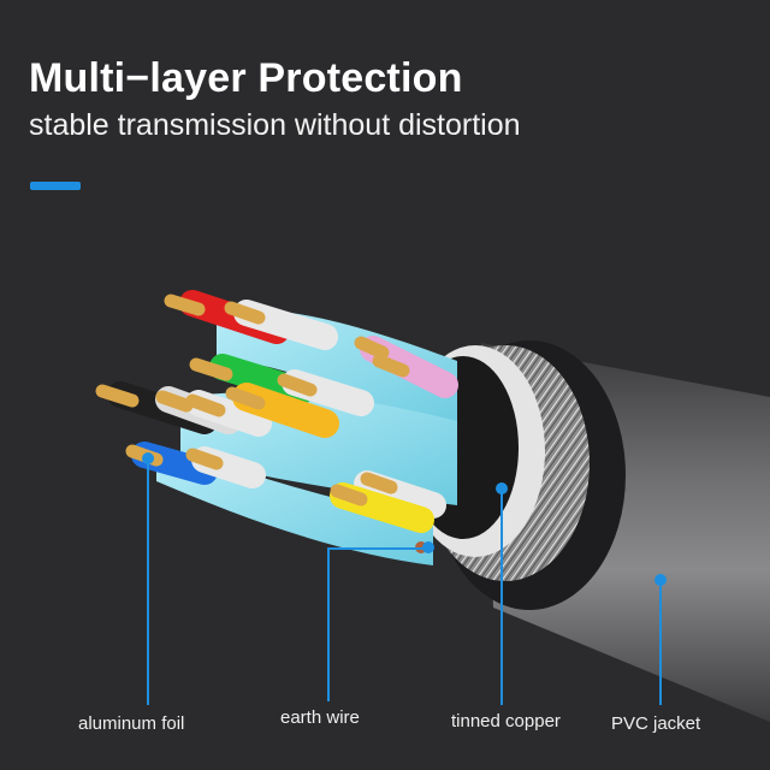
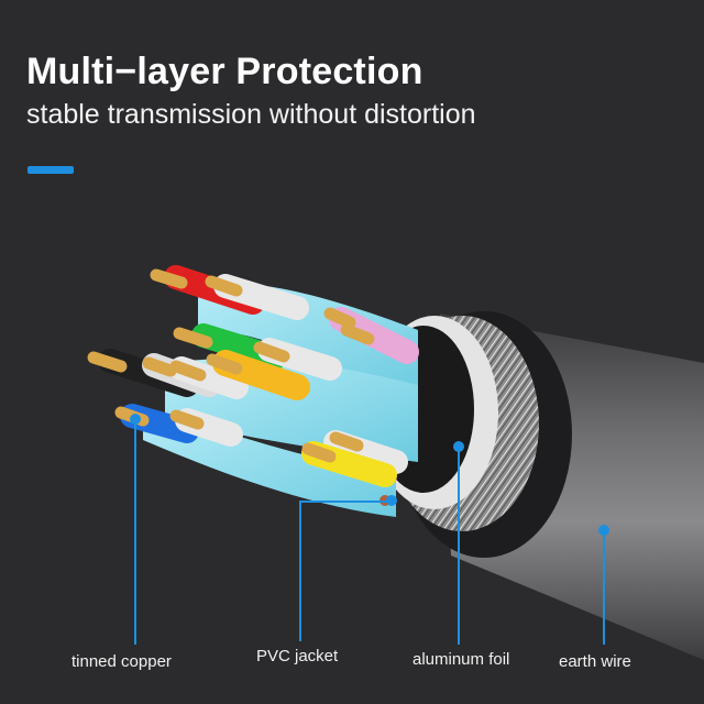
  Multi−layer Protection
  stable transmission without distortion
- aluminum foil
+ tinned copper
- earth wire
+ PVC jacket
- tinned copper
+ aluminum foil
- PVC jacket
+ earth wire
